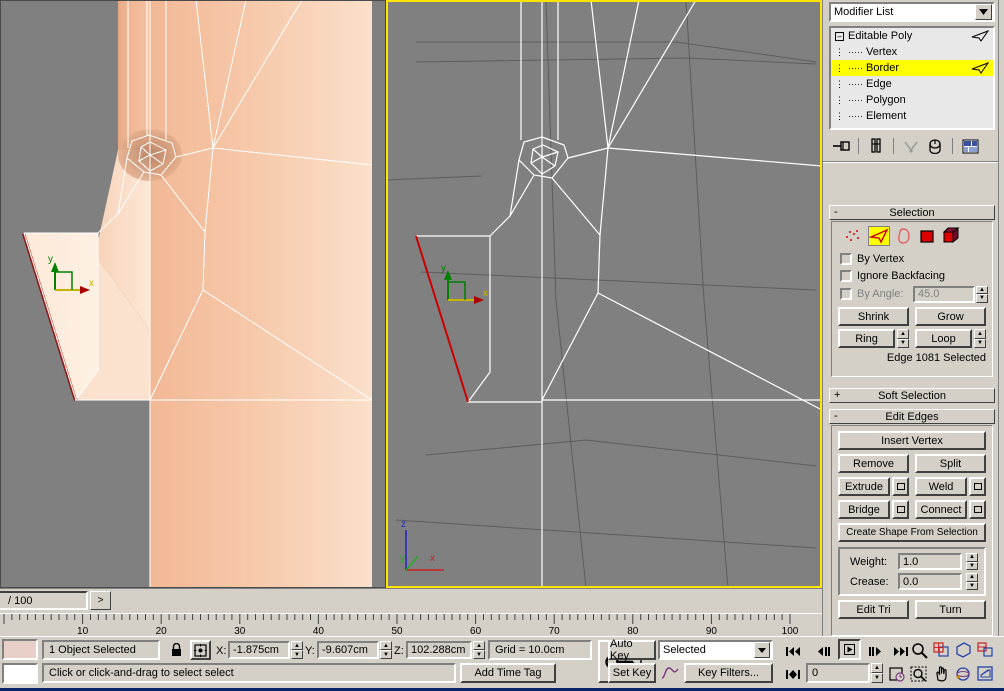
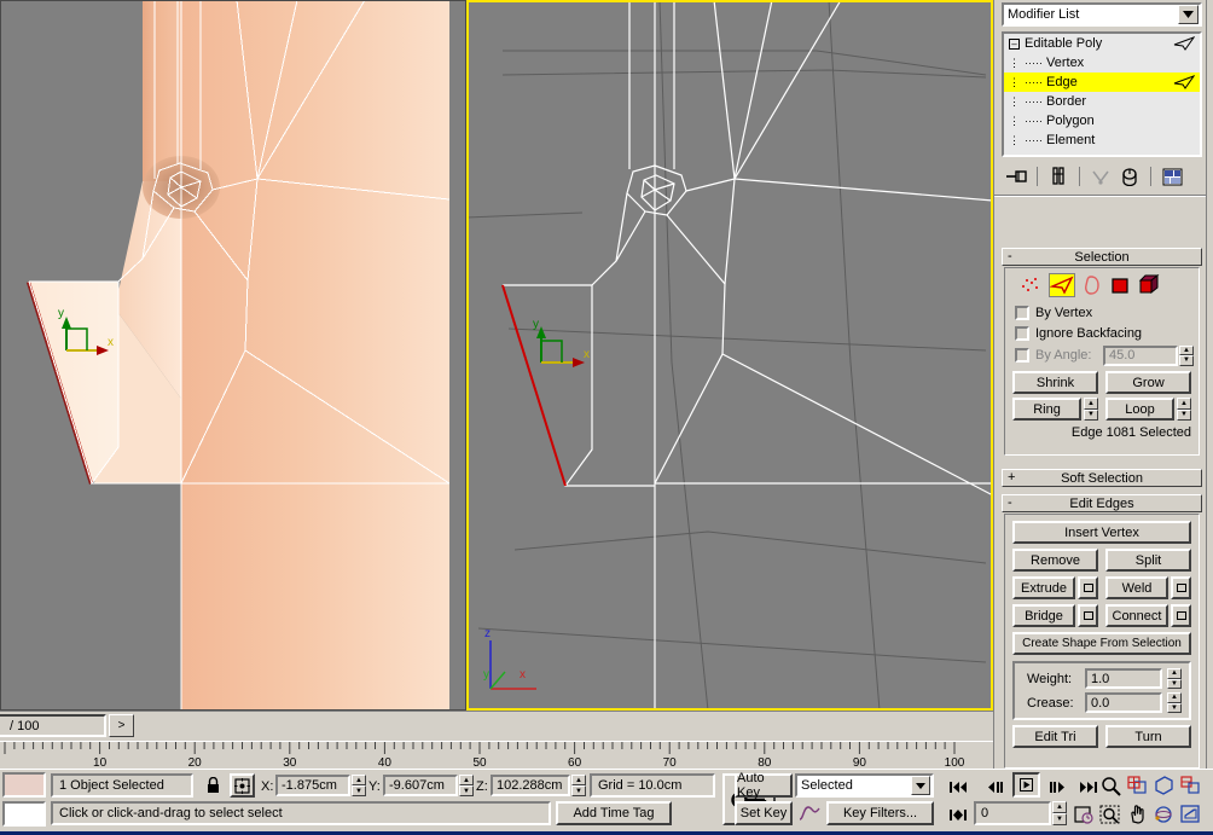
  y
  x
  y
  x
  z
  y
  x
  / 100
  >
  10
  20
  30
  40
  50
  60
  70
  80
  90
  100
  Modifier List
  –
  Editable Poly
  ⋮
  ·····
  Vertex
  ⋮
  ·····
- Border
+ Edge
  ⋮
  ·····
- Edge
+ Border
  ⋮
  ·····
  Polygon
  ⋮
  ·····
  Element
  -
  Selection
  By Vertex
  Ignore Backfacing
  By Angle:
  45.0
  Shrink
  Grow
  Ring
  Loop
  Edge 1081 Selected
  +
  Soft Selection
  -
  Edit Edges
  Insert Vertex
  Remove
  Split
  Extrude
  Weld
  Bridge
  Connect
  Create Shape From Selection
  Weight:
  1.0
  Crease:
  0.0
  Edit Tri
  Turn
  1 Object Selected
  X:
  -1.875cm
  Y:
  -9.607cm
  Z:
  102.288cm
  Grid = 10.0cm
  Click or click-and-drag to select select
  Add Time Tag
  Auto Key
  Set Key
  Selected
  Key Filters...
  0
